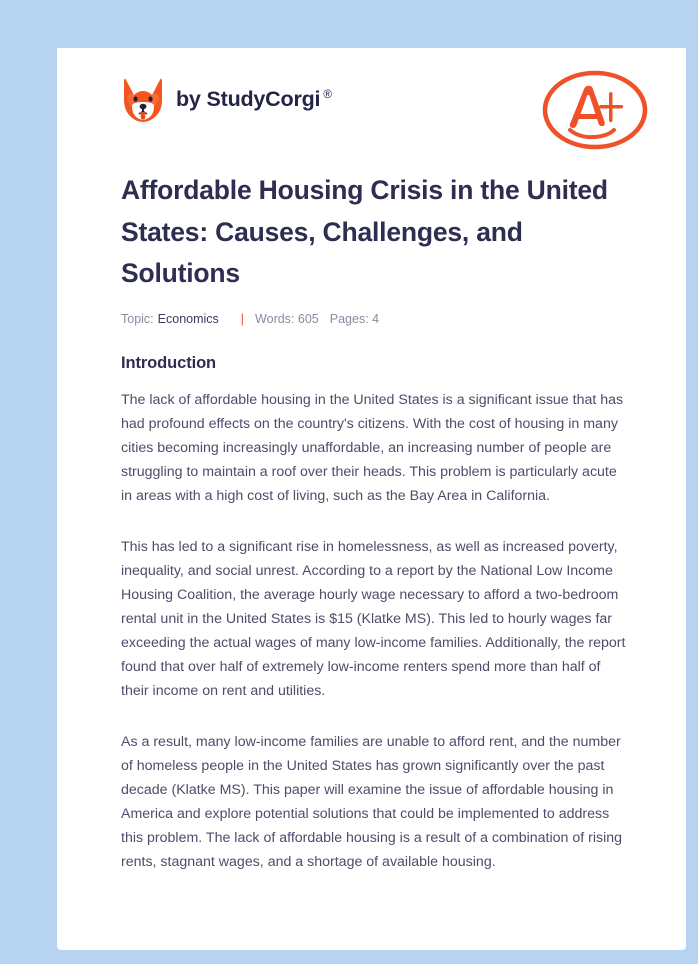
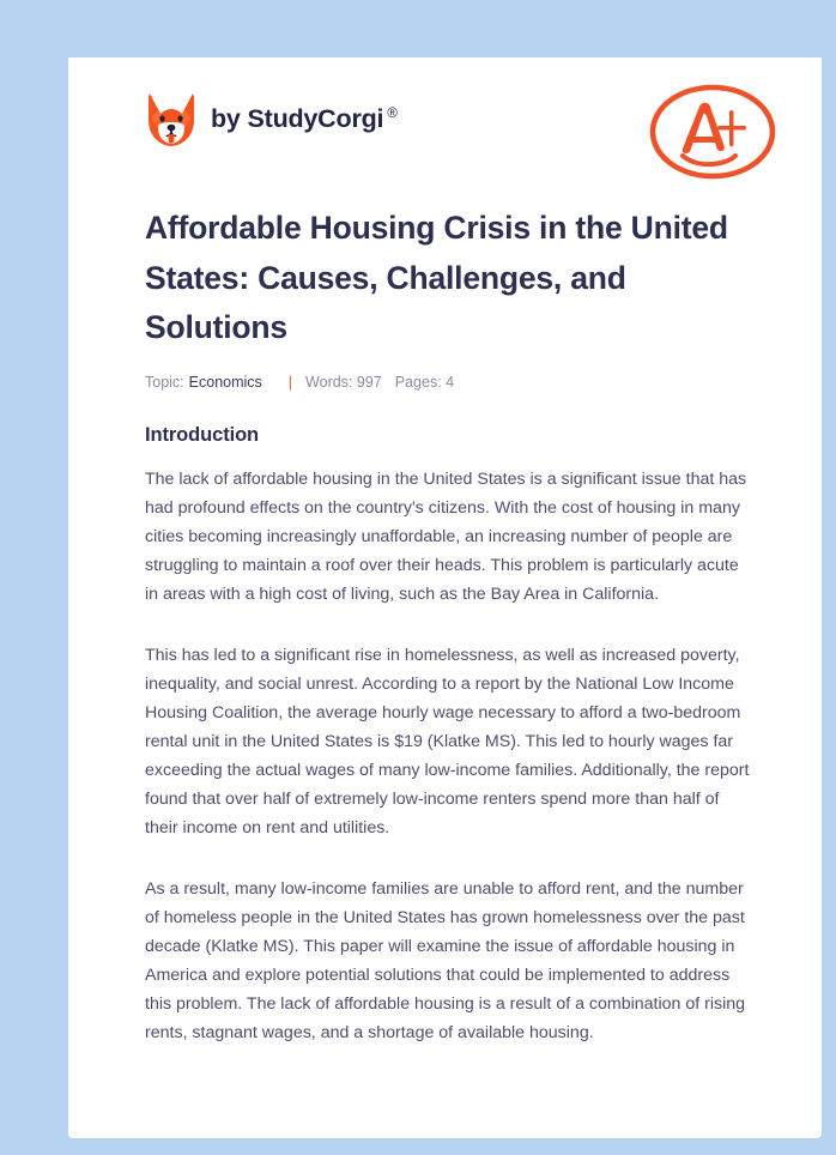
  by StudyCorgi
  ®
  Affordable Housing Crisis in the United States: Causes, Challenges, and Solutions
  Topic: Economics
  |
- Words: 605
+ Words: 997
  Pages: 4
  Introduction
  The lack of affordable housing in the United States is a significant issue that has had profound effects on the country's citizens. With the cost of housing in many cities becoming increasingly unaffordable, an increasing number of people are struggling to maintain a roof over their heads. This problem is particularly acute in areas with a high cost of living, such as the Bay Area in California.
- This has led to a significant rise in homelessness, as well as increased poverty, inequality, and social unrest. According to a report by the National Low Income Housing Coalition, the average hourly wage necessary to afford a two-bedroom rental unit in the United States is $15 (Klatke MS). This led to hourly wages far exceeding the actual wages of many low-income families. Additionally, the report found that over half of extremely low-income renters spend more than half of their income on rent and utilities.
+ This has led to a significant rise in homelessness, as well as increased poverty, inequality, and social unrest. According to a report by the National Low Income Housing Coalition, the average hourly wage necessary to afford a two-bedroom rental unit in the United States is $19 (Klatke MS). This led to hourly wages far exceeding the actual wages of many low-income families. Additionally, the report found that over half of extremely low-income renters spend more than half of their income on rent and utilities.
- As a result, many low-income families are unable to afford rent, and the number of homeless people in the United States has grown significantly over the past decade (Klatke MS). This paper will examine the issue of affordable housing in America and explore potential solutions that could be implemented to address this problem. The lack of affordable housing is a result of a combination of rising rents, stagnant wages, and a shortage of available housing.
+ As a result, many low-income families are unable to afford rent, and the number of homeless people in the United States has grown homelessness over the past decade (Klatke MS). This paper will examine the issue of affordable housing in America and explore potential solutions that could be implemented to address this problem. The lack of affordable housing is a result of a combination of rising rents, stagnant wages, and a shortage of available housing.
